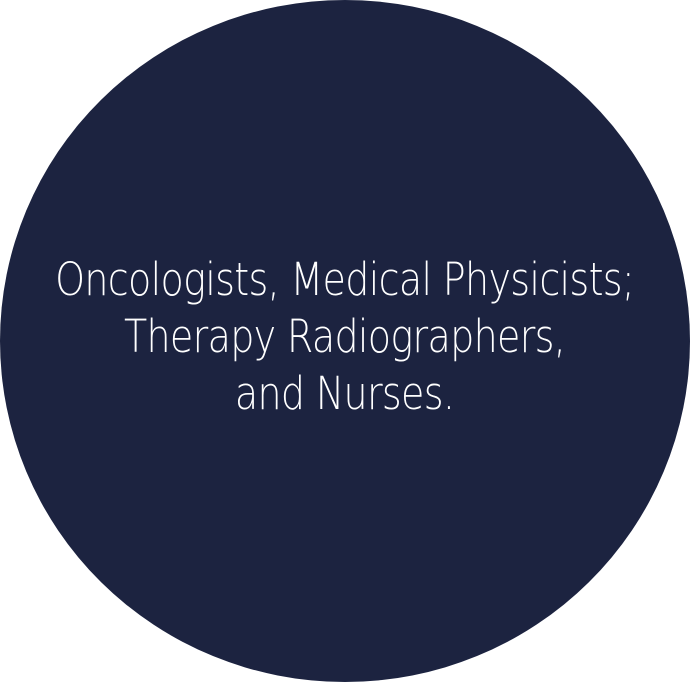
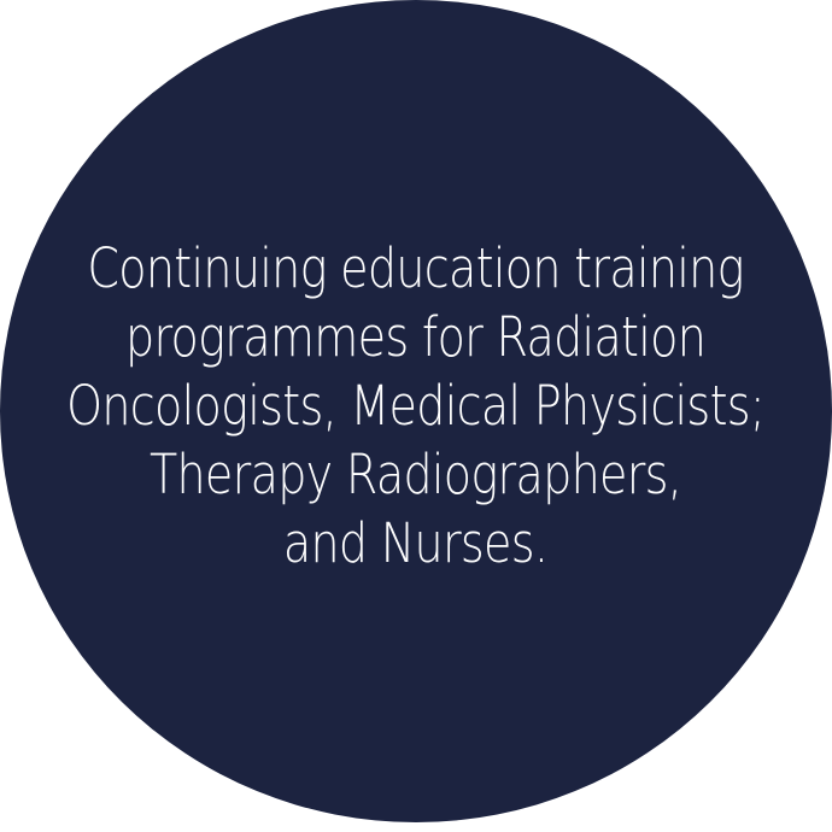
+ Continuing education training
+ programmes for Radiation
  Oncologists, Medical Physicists;
  Therapy Radiographers,
  and Nurses.
